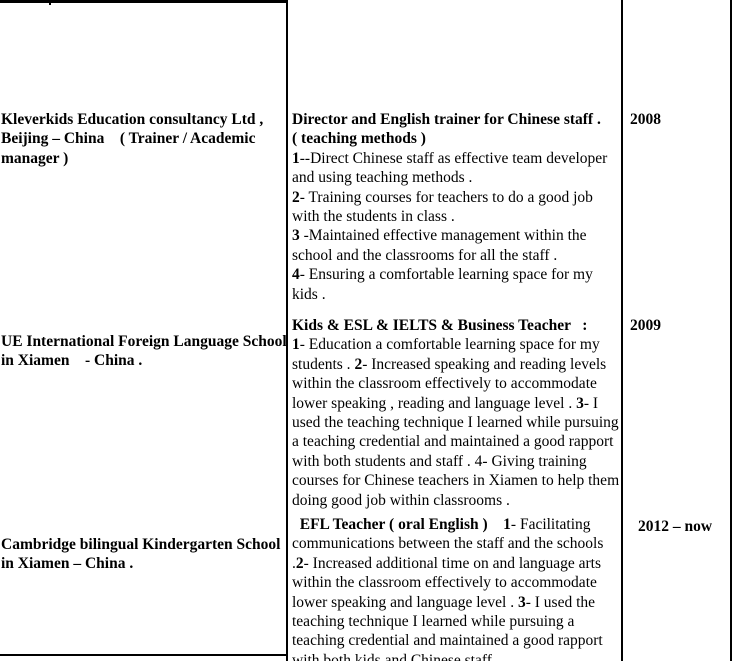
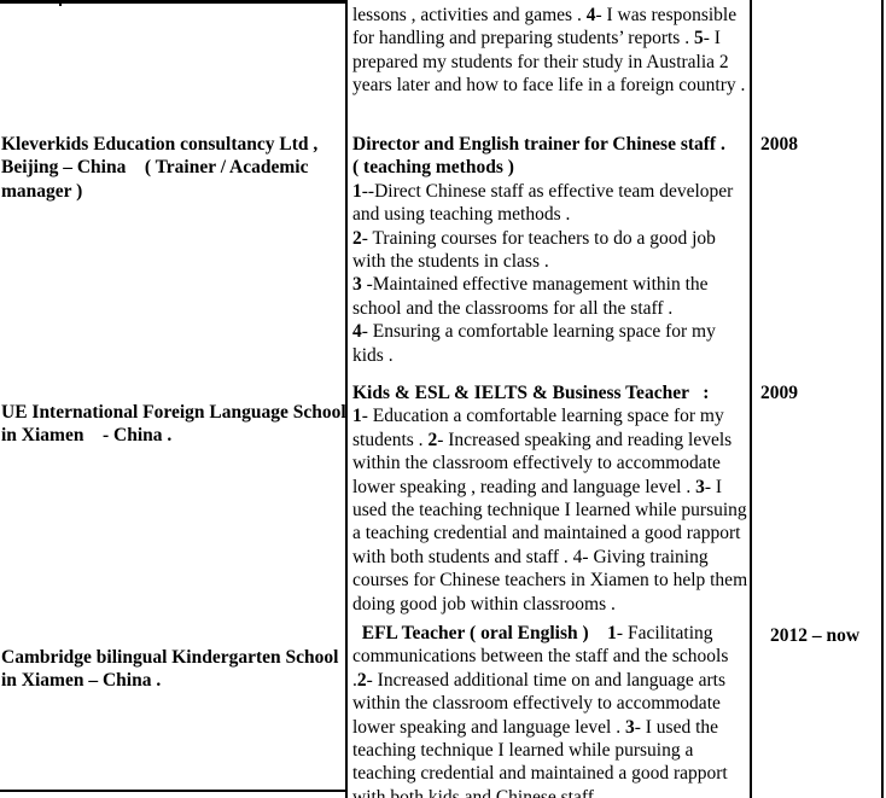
+ lessons , activities and games . 4- I was responsible for handling and preparing students’ reports . 5- I prepared my students for their study in Australia 2 years later and how to face life in a foreign country .
  Kleverkids Education consultancy Ltd , Beijing – China ( Trainer / Academic manager )
  Director and English trainer for Chinese staff .
  ( teaching methods )
  1--Direct Chinese staff as effective team developer and using teaching methods .
  2- Training courses for teachers to do a good job with the students in class .
  3 -Maintained effective management within the school and the classrooms for all the staff .
  4- Ensuring a comfortable learning space for my kids .
  2008
  UE International Foreign Language School in Xiamen - China .
  Kids & ESL & IELTS & Business Teacher :
  1- Education a comfortable learning space for my students . 2- Increased speaking and reading levels within the classroom effectively to accommodate lower speaking , reading and language level . 3- I used the teaching technique I learned while pursuing a teaching credential and maintained a good rapport with both students and staff . 4- Giving training courses for Chinese teachers in Xiamen to help them doing good job within classrooms .
  2009
  Cambridge bilingual Kindergarten School in Xiamen – China .
  EFL Teacher ( oral English ) 1- Facilitating communications between the staff and the schools .2- Increased additional time on and language arts within the classroom effectively to accommodate lower speaking and language level . 3- I used the teaching technique I learned while pursuing a teaching credential and maintained a good rapport with both kids and Chinese staff .
  2012 – now
